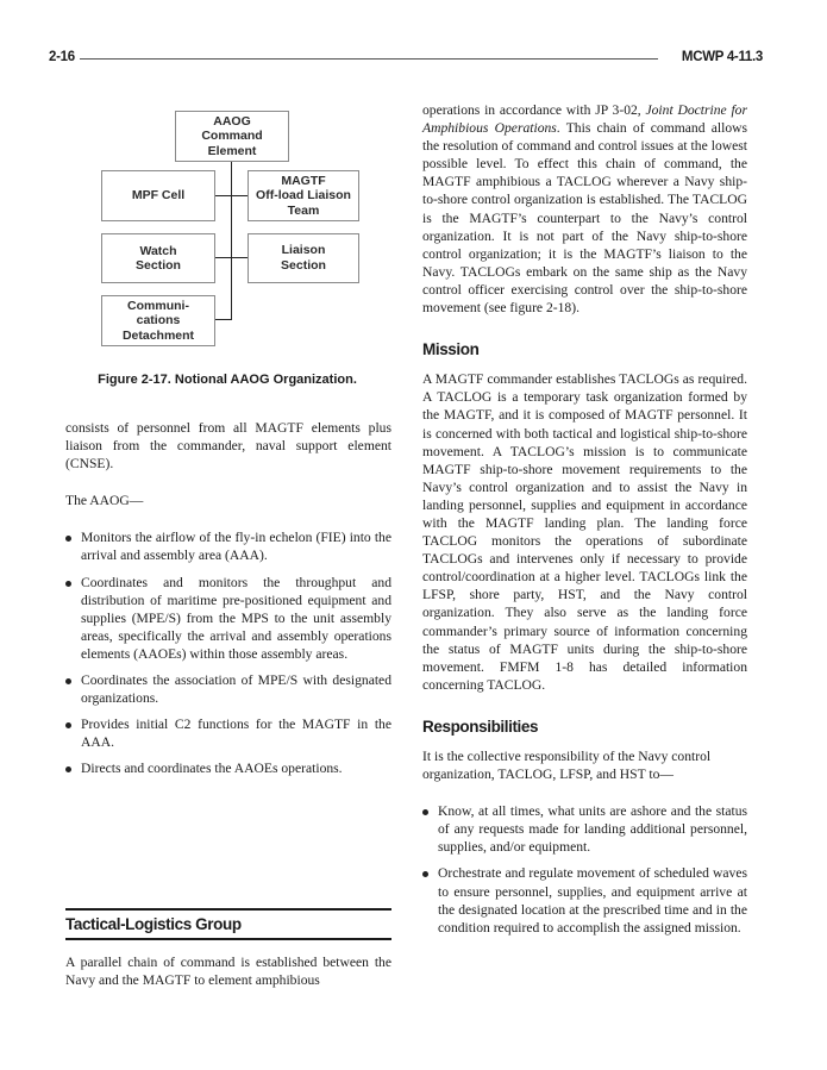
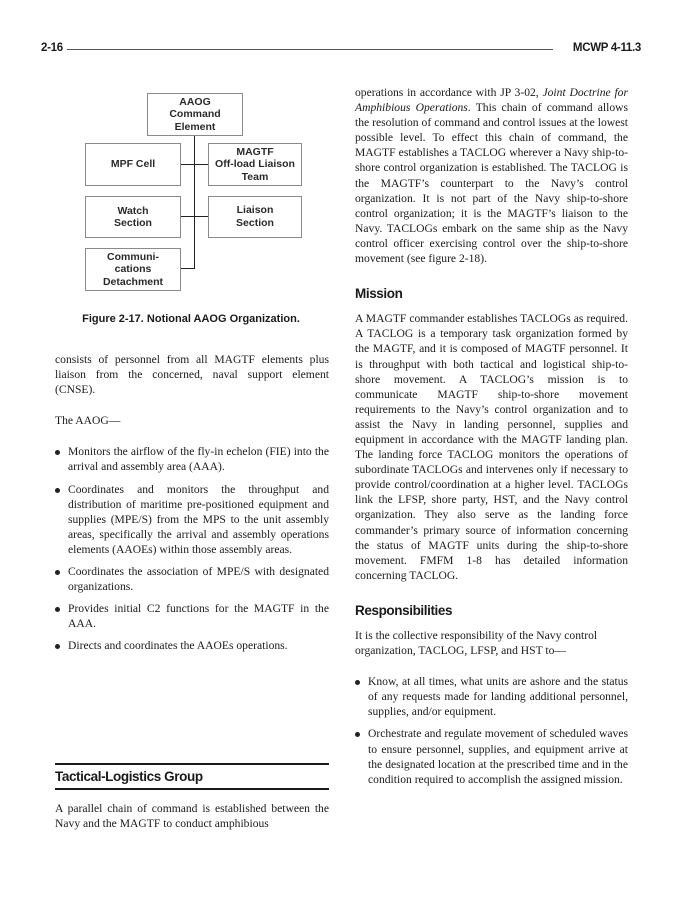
  2-16
  MCWP 4-11.3
  AAOG
  Command
  Element
  MPF Cell
  MAGTF
  Off-load Liaison
  Team
  Watch
  Section
  Liaison
  Section
  Communi-
  cations
  Detachment
  Figure 2-17. Notional AAOG Organization.
- consists of personnel from all MAGTF elements plus liaison from the commander, naval support element (CNSE).
+ consists of personnel from all MAGTF elements plus liaison from the concerned, naval support element (CNSE).
  The AAOG—
  Monitors the airflow of the fly-in echelon (FIE) into the arrival and assembly area (AAA).
  Coordinates and monitors the throughput and distribution of maritime pre-positioned equipment and supplies (MPE/S) from the MPS to the unit assembly areas, specifically the arrival and assembly operations elements (AAOEs) within those assembly areas.
  Coordinates the association of MPE/S with designated organizations.
  Provides initial C2 functions for the MAGTF in the AAA.
  Directs and coordinates the AAOEs operations.
  Tactical-Logistics Group
- A parallel chain of command is established between the Navy and the MAGTF to element amphibious
+ A parallel chain of command is established between the Navy and the MAGTF to conduct amphibious
- operations in accordance with JP 3-02, Joint Doctrine for Amphibious Operations. This chain of command allows the resolution of command and control issues at the lowest possible level. To effect this chain of command, the MAGTF amphibious a TACLOG wherever a Navy ship-to-shore control organization is established. The TACLOG is the MAGTF’s counterpart to the Navy’s control organization. It is not part of the Navy ship-to-shore control organization; it is the MAGTF’s liaison to the Navy. TACLOGs embark on the same ship as the Navy control officer exercising control over the ship-to-shore movement (see figure 2-18).
+ operations in accordance with JP 3-02, Joint Doctrine for Amphibious Operations. This chain of command allows the resolution of command and control issues at the lowest possible level. To effect this chain of command, the MAGTF establishes a TACLOG wherever a Navy ship-to-shore control organization is established. The TACLOG is the MAGTF’s counterpart to the Navy’s control organization. It is not part of the Navy ship-to-shore control organization; it is the MAGTF’s liaison to the Navy. TACLOGs embark on the same ship as the Navy control officer exercising control over the ship-to-shore movement (see figure 2-18).
  Mission
- A MAGTF commander establishes TACLOGs as required. A TACLOG is a temporary task organization formed by the MAGTF, and it is composed of MAGTF personnel. It is concerned with both tactical and logistical ship-to-shore movement. A TACLOG’s mission is to communicate MAGTF ship-to-shore movement requirements to the Navy’s control organization and to assist the Navy in landing personnel, supplies and equipment in accordance with the MAGTF landing plan. The landing force TACLOG monitors the operations of subordinate TACLOGs and intervenes only if necessary to provide control/coordination at a higher level. TACLOGs link the LFSP, shore party, HST, and the Navy control organization. They also serve as the landing force commander’s primary source of information concerning the status of MAGTF units during the ship-to-shore movement. FMFM 1-8 has detailed information concerning TACLOG.
+ A MAGTF commander establishes TACLOGs as required. A TACLOG is a temporary task organization formed by the MAGTF, and it is composed of MAGTF personnel. It is throughput with both tactical and logistical ship-to-shore movement. A TACLOG’s mission is to communicate MAGTF ship-to-shore movement requirements to the Navy’s control organization and to assist the Navy in landing personnel, supplies and equipment in accordance with the MAGTF landing plan. The landing force TACLOG monitors the operations of subordinate TACLOGs and intervenes only if necessary to provide control/coordination at a higher level. TACLOGs link the LFSP, shore party, HST, and the Navy control organization. They also serve as the landing force commander’s primary source of information concerning the status of MAGTF units during the ship-to-shore movement. FMFM 1-8 has detailed information concerning TACLOG.
  Responsibilities
  It is the collective responsibility of the Navy control organization, TACLOG, LFSP, and HST to—
  Know, at all times, what units are ashore and the status of any requests made for landing additional personnel, supplies, and/or equipment.
  Orchestrate and regulate movement of scheduled waves to ensure personnel, supplies, and equipment arrive at the designated location at the prescribed time and in the condition required to accomplish the assigned mission.
